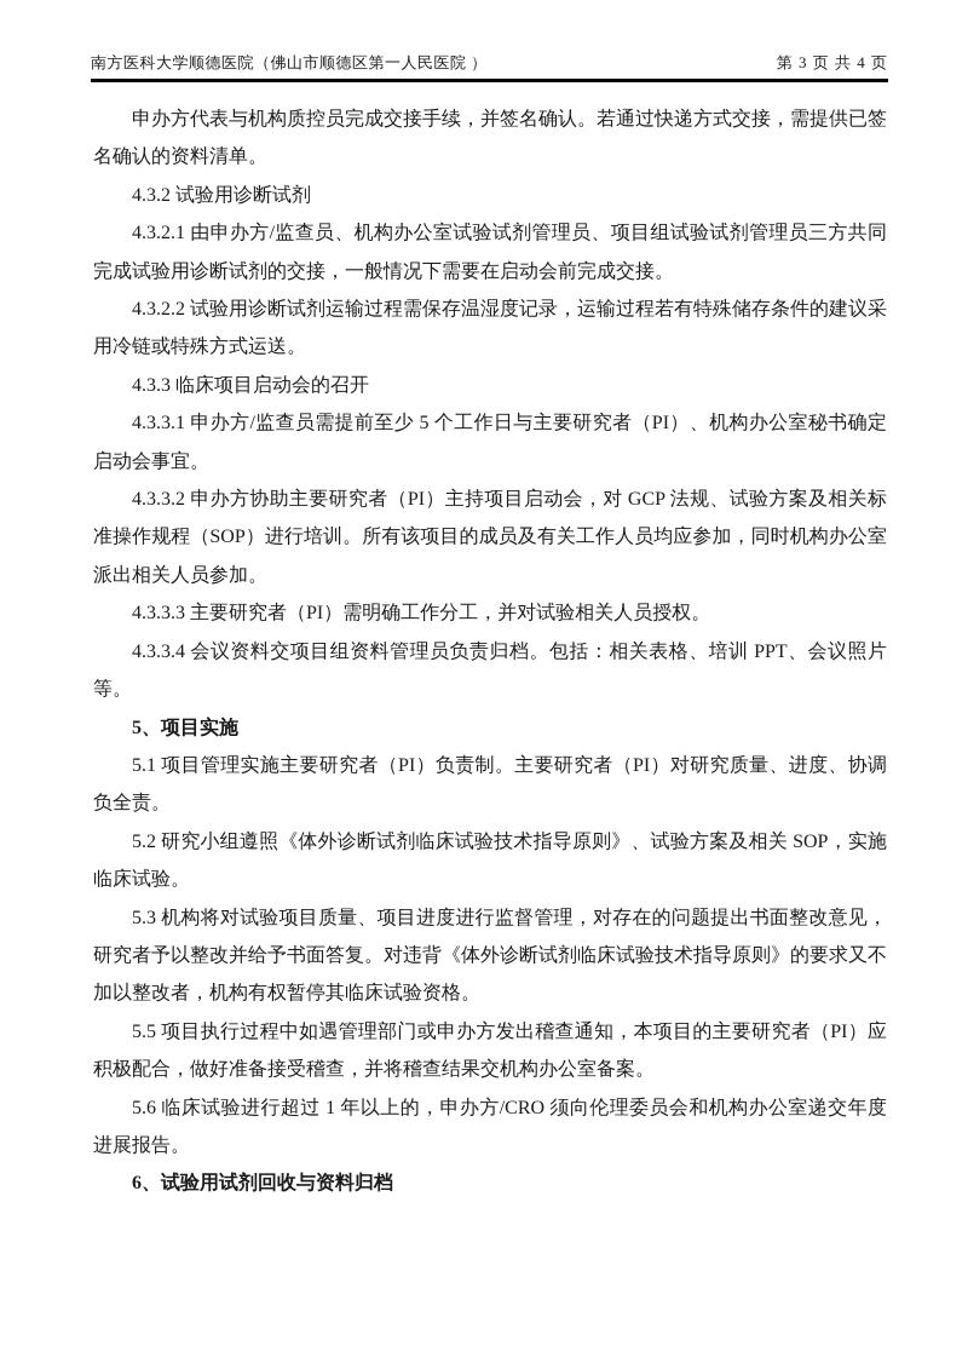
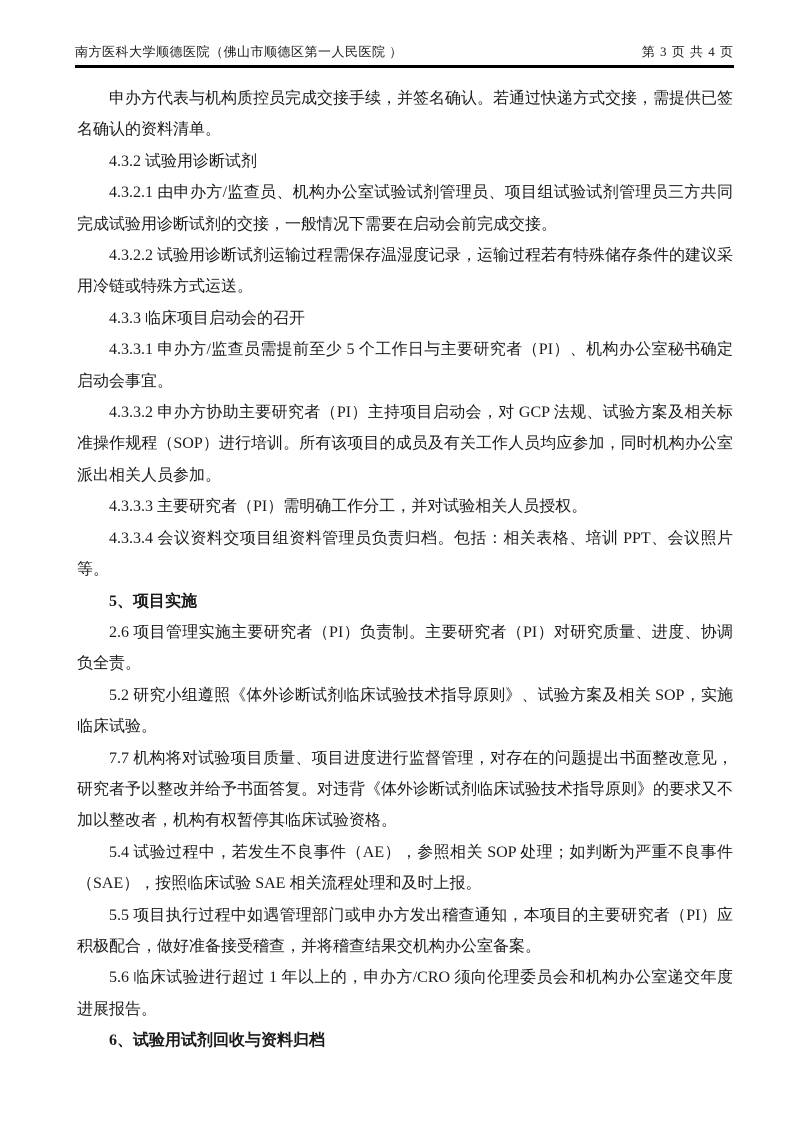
  南方医科大学顺德医院（佛山市顺德区第一人民医院 ）
  第 3 页 共 4 页
  申办方代表与机构质控员完成交接手续，并签名确认。若通过快递方式交接，需提供已签名确认的资料清单。
  4.3.2 试验用诊断试剂
  4.3.2.1 由申办方/监查员、机构办公室试验试剂管理员、项目组试验试剂管理员三方共同完成试验用诊断试剂的交接，一般情况下需要在启动会前完成交接。
  4.3.2.2 试验用诊断试剂运输过程需保存温湿度记录，运输过程若有特殊储存条件的建议采用冷链或特殊方式运送。
  4.3.3 临床项目启动会的召开
  4.3.3.1 申办方/监查员需提前至少 5 个工作日与主要研究者（PI）、机构办公室秘书确定启动会事宜。
  4.3.3.2 申办方协助主要研究者（PI）主持项目启动会，对 GCP 法规、试验方案及相关标准操作规程（SOP）进行培训。所有该项目的成员及有关工作人员均应参加，同时机构办公室派出相关人员参加。
  4.3.3.3 主要研究者（PI）需明确工作分工，并对试验相关人员授权。
  4.3.3.4 会议资料交项目组资料管理员负责归档。包括：相关表格、培训 PPT、会议照片等。
  5、项目实施
- 5.1 项目管理实施主要研究者（PI）负责制。主要研究者（PI）对研究质量、进度、协调负全责。
+ 2.6 项目管理实施主要研究者（PI）负责制。主要研究者（PI）对研究质量、进度、协调负全责。
  5.2 研究小组遵照《体外诊断试剂临床试验技术指导原则》、试验方案及相关 SOP，实施临床试验。
- 5.3 机构将对试验项目质量、项目进度进行监督管理，对存在的问题提出书面整改意见，研究者予以整改并给予书面答复。对违背《体外诊断试剂临床试验技术指导原则》的要求又不加以整改者，机构有权暂停其临床试验资格。
+ 7.7 机构将对试验项目质量、项目进度进行监督管理，对存在的问题提出书面整改意见，研究者予以整改并给予书面答复。对违背《体外诊断试剂临床试验技术指导原则》的要求又不加以整改者，机构有权暂停其临床试验资格。
+ 5.4 试验过程中，若发生不良事件（AE），参照相关 SOP 处理；如判断为严重不良事件（SAE），按照临床试验 SAE 相关流程处理和及时上报。
  5.5 项目执行过程中如遇管理部门或申办方发出稽查通知，本项目的主要研究者（PI）应积极配合，做好准备接受稽查，并将稽查结果交机构办公室备案。
  5.6 临床试验进行超过 1 年以上的，申办方/CRO 须向伦理委员会和机构办公室递交年度进展报告。
  6、试验用试剂回收与资料归档
